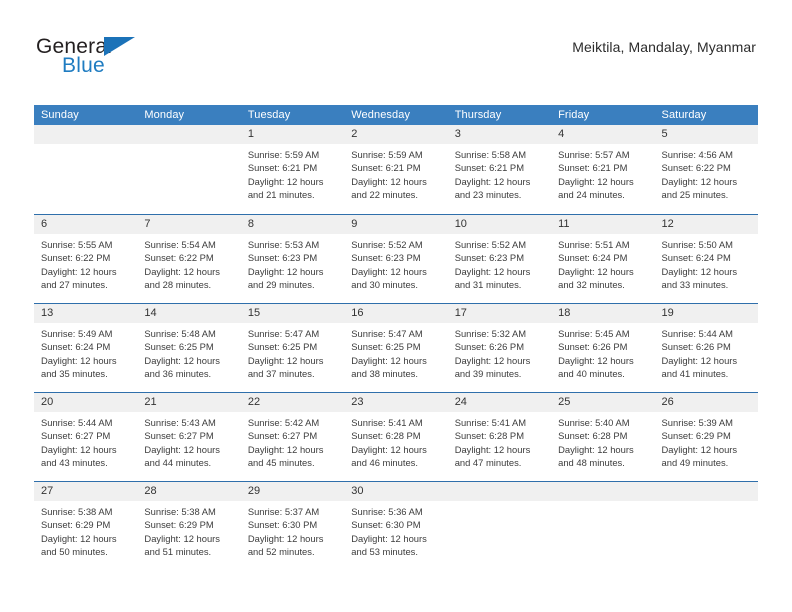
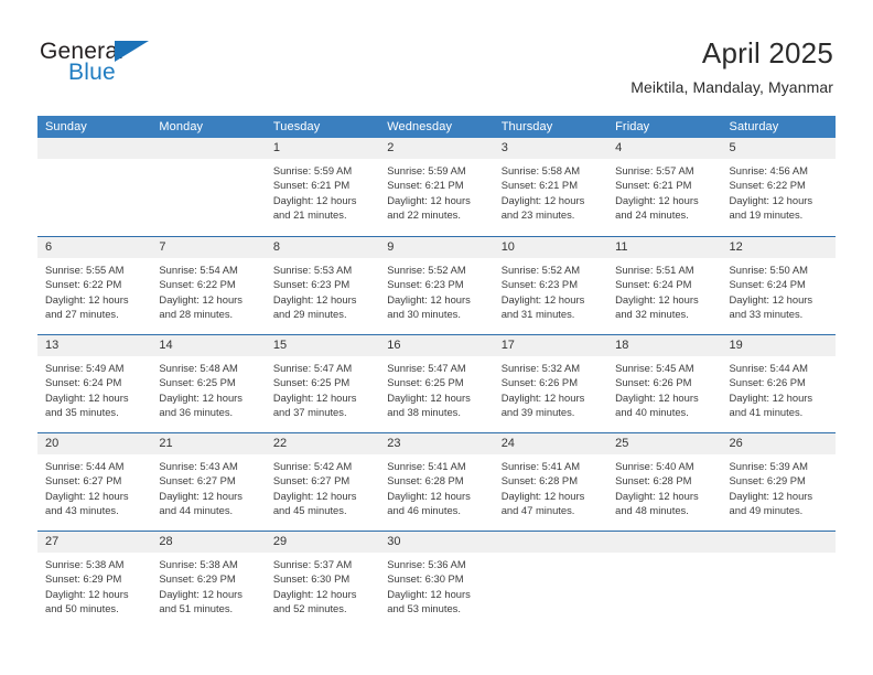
  General
  Blue
+ April 2025
  Meiktila, Mandalay, Myanmar
  Sunday
  Monday
  Tuesday
  Wednesday
  Thursday
  Friday
  Saturday
  1
  Sunrise: 5:59 AM
  Sunset: 6:21 PM
  Daylight: 12 hours
  and 21 minutes.
  2
  Sunrise: 5:59 AM
  Sunset: 6:21 PM
  Daylight: 12 hours
  and 22 minutes.
  3
  Sunrise: 5:58 AM
  Sunset: 6:21 PM
  Daylight: 12 hours
  and 23 minutes.
  4
  Sunrise: 5:57 AM
  Sunset: 6:21 PM
  Daylight: 12 hours
  and 24 minutes.
  5
  Sunrise: 4:56 AM
  Sunset: 6:22 PM
  Daylight: 12 hours
- and 25 minutes.
+ and 19 minutes.
  6
  Sunrise: 5:55 AM
  Sunset: 6:22 PM
  Daylight: 12 hours
  and 27 minutes.
  7
  Sunrise: 5:54 AM
  Sunset: 6:22 PM
  Daylight: 12 hours
  and 28 minutes.
  8
  Sunrise: 5:53 AM
  Sunset: 6:23 PM
  Daylight: 12 hours
  and 29 minutes.
  9
  Sunrise: 5:52 AM
  Sunset: 6:23 PM
  Daylight: 12 hours
  and 30 minutes.
  10
  Sunrise: 5:52 AM
  Sunset: 6:23 PM
  Daylight: 12 hours
  and 31 minutes.
  11
  Sunrise: 5:51 AM
  Sunset: 6:24 PM
  Daylight: 12 hours
  and 32 minutes.
  12
  Sunrise: 5:50 AM
  Sunset: 6:24 PM
  Daylight: 12 hours
  and 33 minutes.
  13
  Sunrise: 5:49 AM
  Sunset: 6:24 PM
  Daylight: 12 hours
  and 35 minutes.
  14
  Sunrise: 5:48 AM
  Sunset: 6:25 PM
  Daylight: 12 hours
  and 36 minutes.
  15
  Sunrise: 5:47 AM
  Sunset: 6:25 PM
  Daylight: 12 hours
  and 37 minutes.
  16
  Sunrise: 5:47 AM
  Sunset: 6:25 PM
  Daylight: 12 hours
  and 38 minutes.
  17
  Sunrise: 5:32 AM
  Sunset: 6:26 PM
  Daylight: 12 hours
  and 39 minutes.
  18
  Sunrise: 5:45 AM
  Sunset: 6:26 PM
  Daylight: 12 hours
  and 40 minutes.
  19
  Sunrise: 5:44 AM
  Sunset: 6:26 PM
  Daylight: 12 hours
  and 41 minutes.
  20
  Sunrise: 5:44 AM
  Sunset: 6:27 PM
  Daylight: 12 hours
  and 43 minutes.
  21
  Sunrise: 5:43 AM
  Sunset: 6:27 PM
  Daylight: 12 hours
  and 44 minutes.
  22
  Sunrise: 5:42 AM
  Sunset: 6:27 PM
  Daylight: 12 hours
  and 45 minutes.
  23
  Sunrise: 5:41 AM
  Sunset: 6:28 PM
  Daylight: 12 hours
  and 46 minutes.
  24
  Sunrise: 5:41 AM
  Sunset: 6:28 PM
  Daylight: 12 hours
  and 47 minutes.
  25
  Sunrise: 5:40 AM
  Sunset: 6:28 PM
  Daylight: 12 hours
  and 48 minutes.
  26
  Sunrise: 5:39 AM
  Sunset: 6:29 PM
  Daylight: 12 hours
  and 49 minutes.
  27
  Sunrise: 5:38 AM
  Sunset: 6:29 PM
  Daylight: 12 hours
  and 50 minutes.
  28
  Sunrise: 5:38 AM
  Sunset: 6:29 PM
  Daylight: 12 hours
  and 51 minutes.
  29
  Sunrise: 5:37 AM
  Sunset: 6:30 PM
  Daylight: 12 hours
  and 52 minutes.
  30
  Sunrise: 5:36 AM
  Sunset: 6:30 PM
  Daylight: 12 hours
  and 53 minutes.
